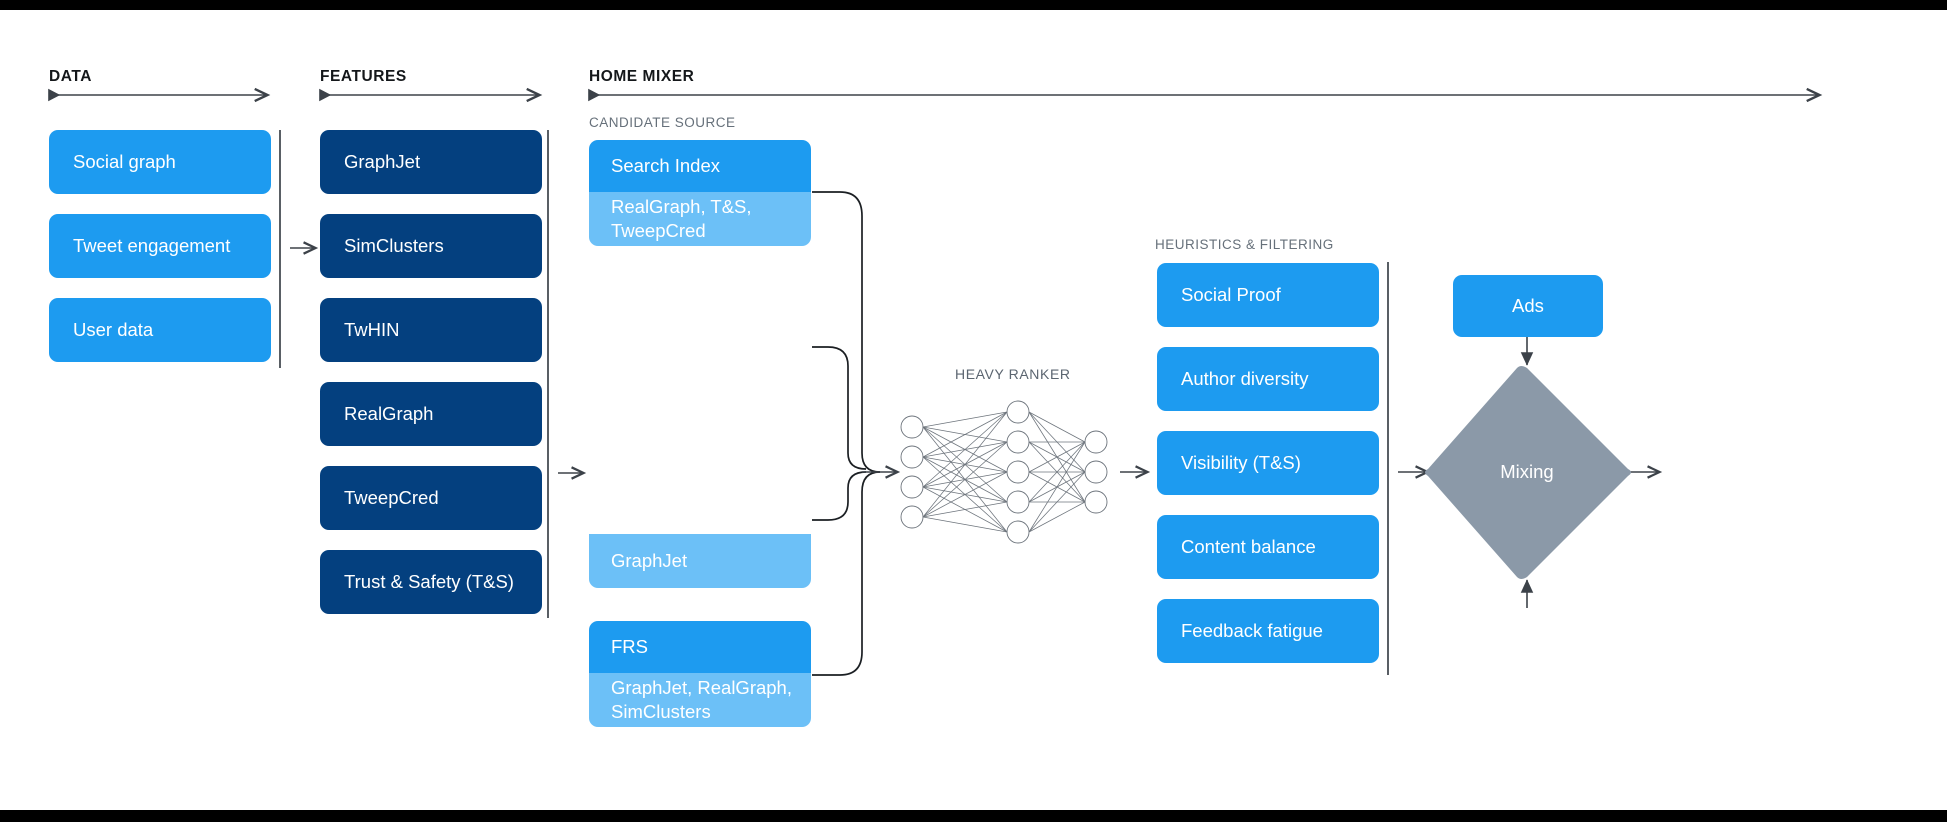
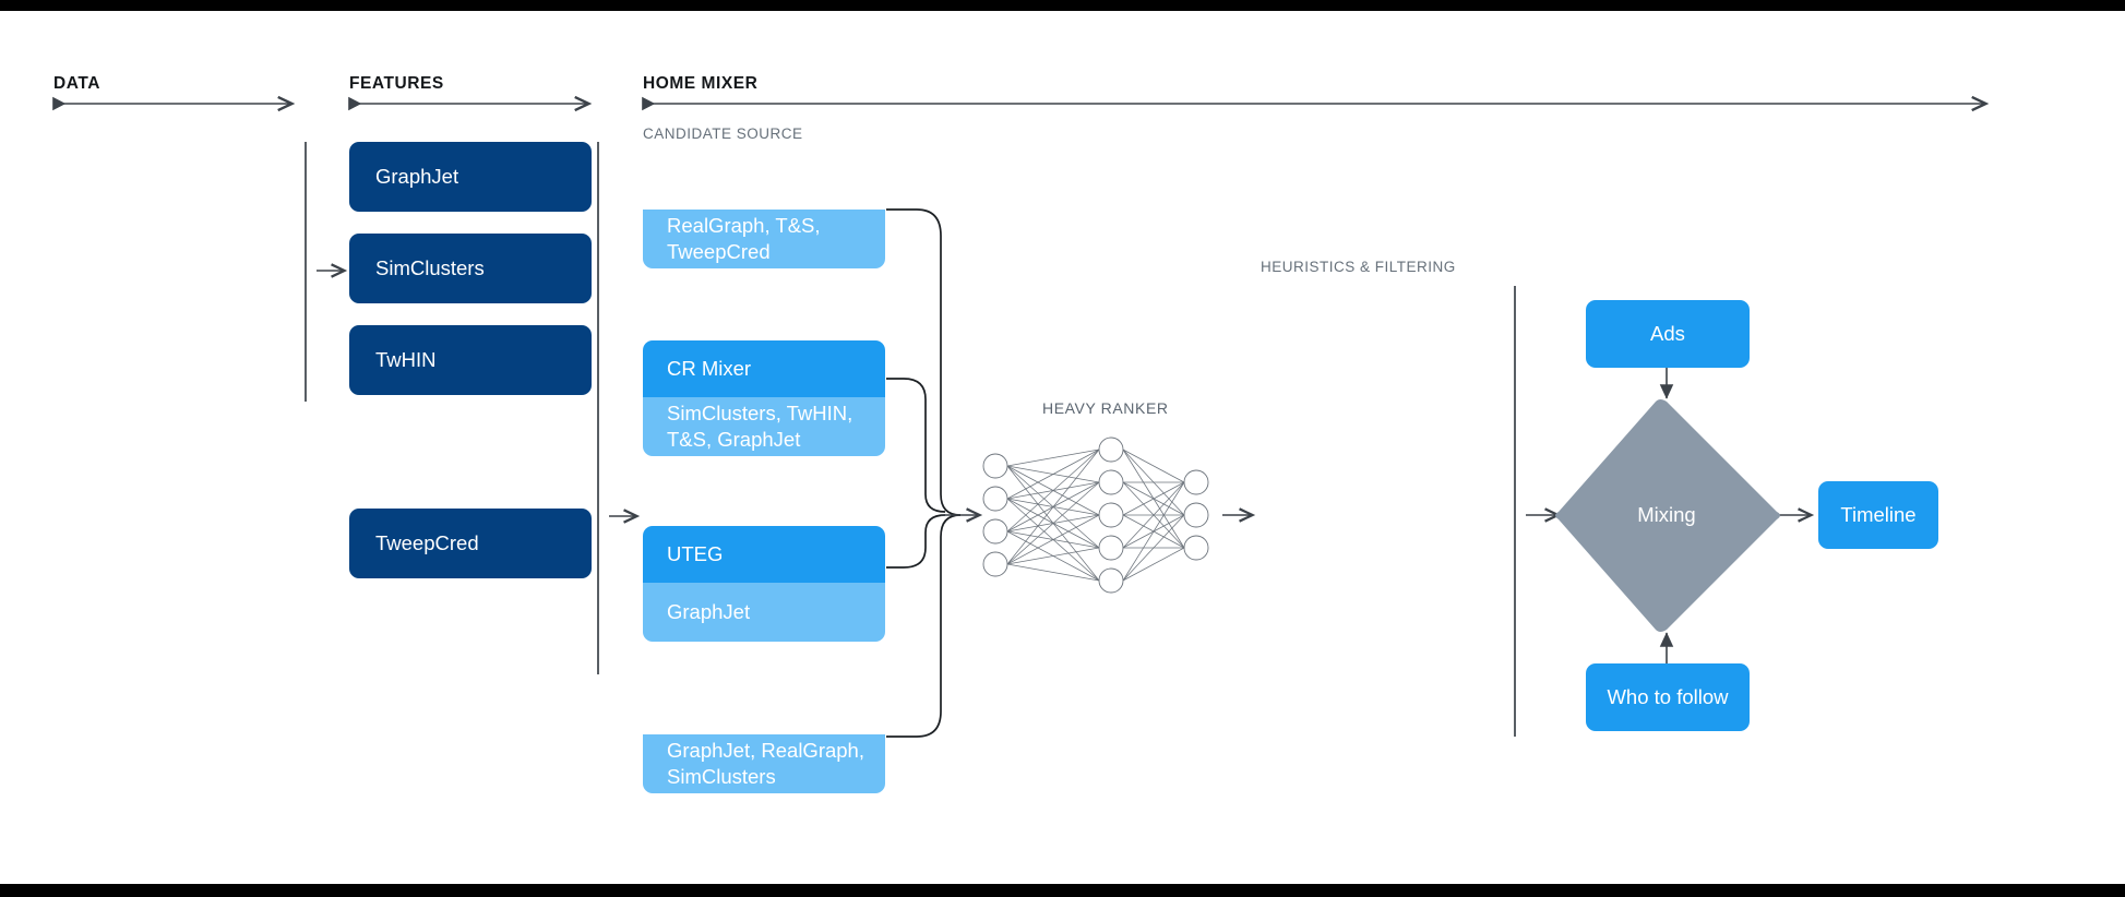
  DATA
  FEATURES
  HOME MIXER
  CANDIDATE SOURCE
  HEURISTICS & FILTERING
  HEAVY RANKER
- Social graph
- Tweet engagement
- User data
  GraphJet
  SimClusters
  TwHIN
- RealGraph
  TweepCred
- Trust & Safety (T&S)
- Search Index
  RealGraph, T&S,
  TweepCred
+ CR Mixer
+ SimClusters, TwHIN,
+ T&S, GraphJet
+ UTEG
  GraphJet
- FRS
  GraphJet, RealGraph,
  SimClusters
- Social Proof
- Author diversity
- Visibility (T&S)
- Content balance
- Feedback fatigue
  Ads
  Mixing
+ Timeline
+ Who to follow
